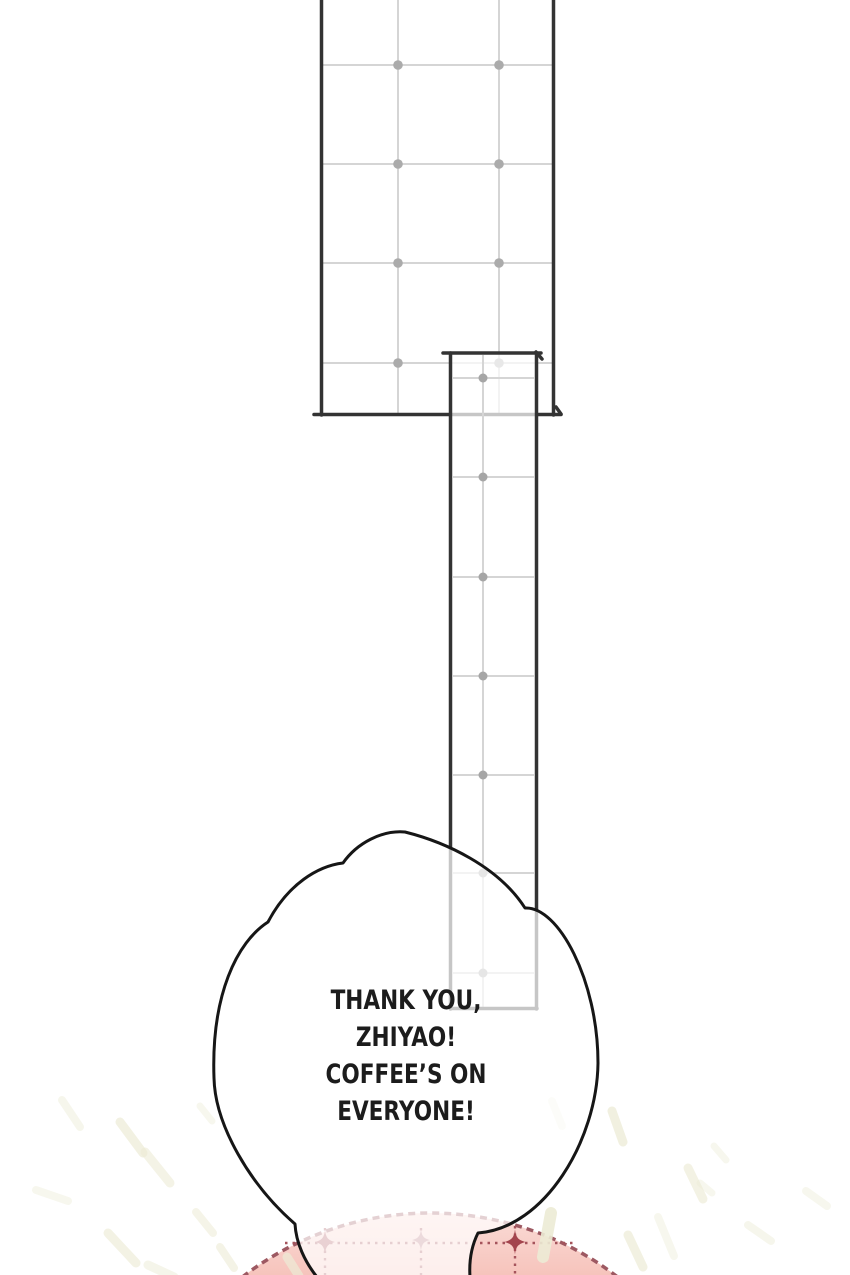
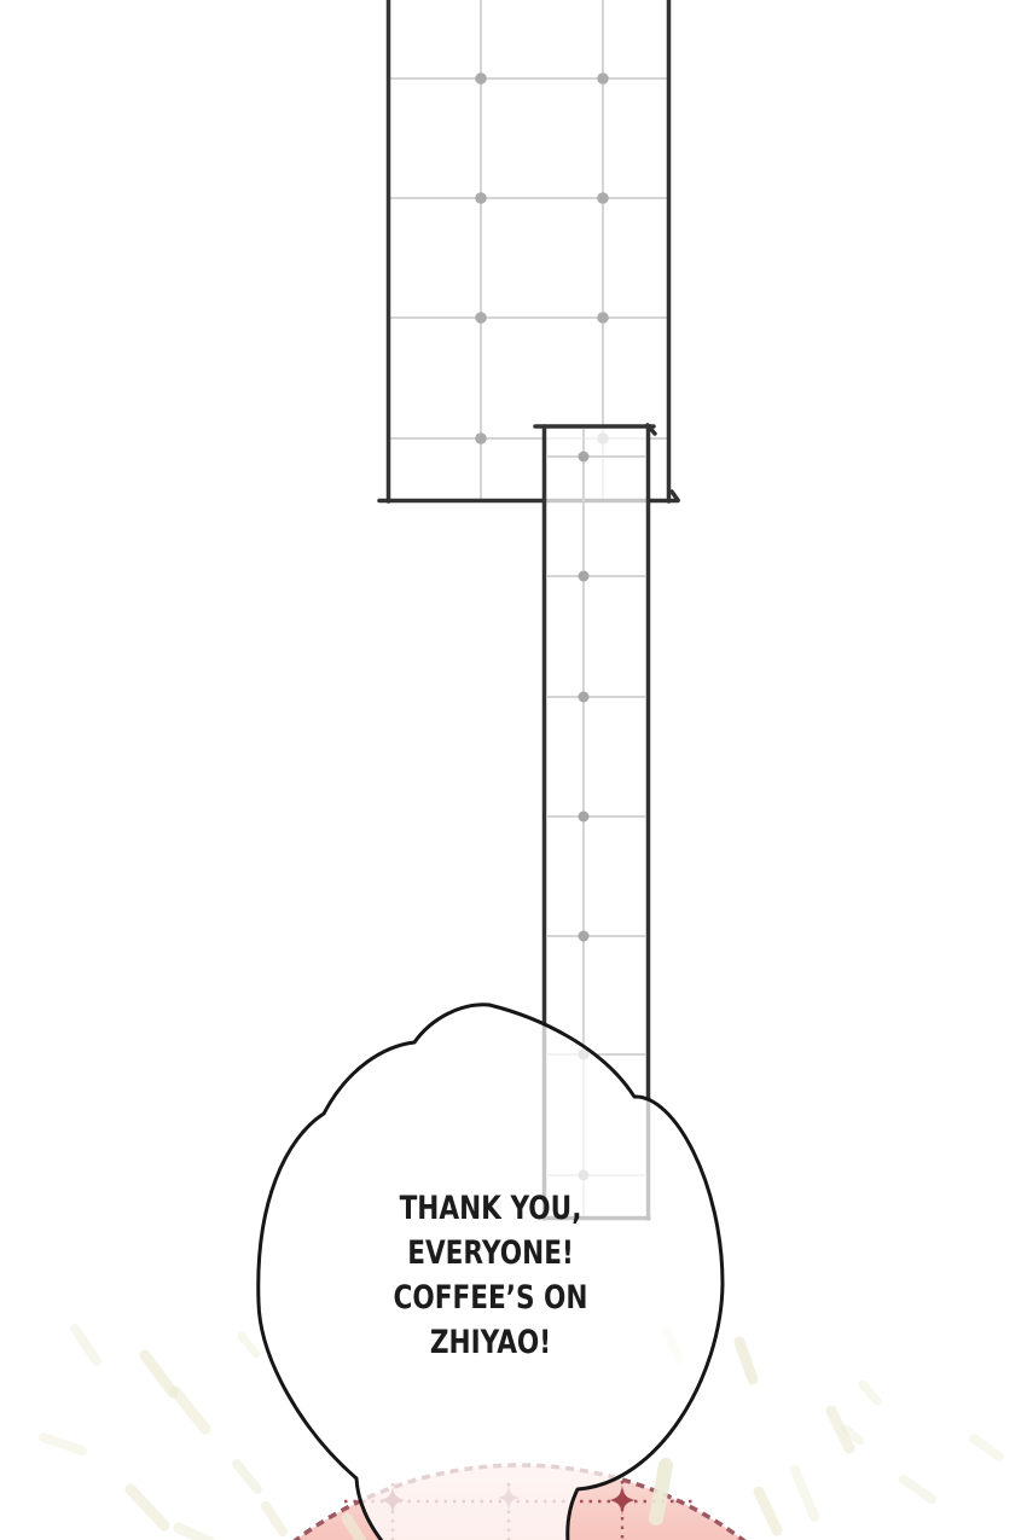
  THANK YOU,
- ZHIYAO!
+ EVERYONE!
  COFFEE’S ON
- EVERYONE!
+ ZHIYAO!
